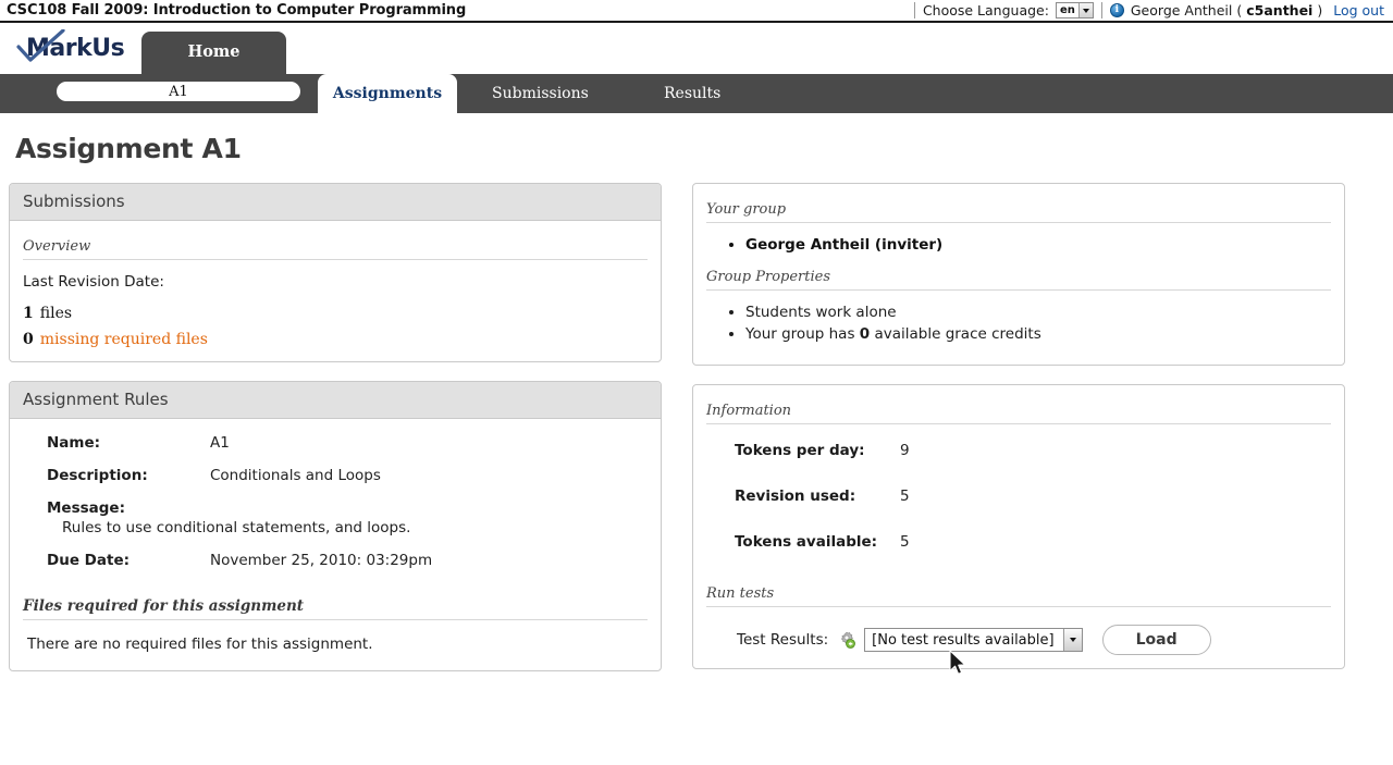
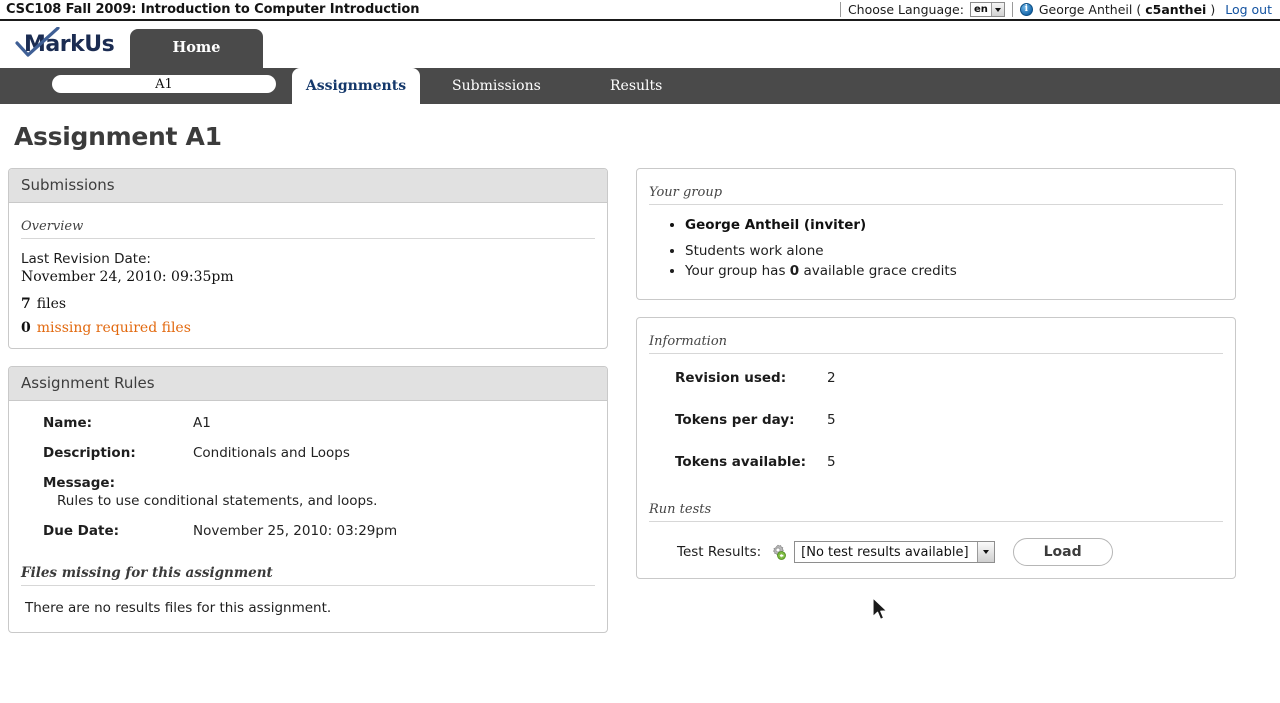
- CSC108 Fall 2009: Introduction to Computer Programming
+ CSC108 Fall 2009: Introduction to Computer Introduction
  Choose Language:
  en
  i
  George Antheil
  (
  c5anthei
  )
  Log out
  MarkUs
  Home
  A1
  Assignments
  Submissions
  Results
  Assignment A1
  Submissions
  Overview
  Last Revision Date:
+ November 24, 2010: 09:35pm
- 1 files
+ 7 files
  0 missing required files
  Assignment Rules
  Name:
  A1
  Description:
  Conditionals and Loops
  Message:
  Rules to use conditional statements, and loops.
  Due Date:
  November 25, 2010: 03:29pm
- Files required for this assignment
+ Files missing for this assignment
- There are no required files for this assignment.
+ There are no results files for this assignment.
  Your group
  George Antheil (inviter)
- Group Properties
  Students work alone
  Your group has 0 available grace credits
  Information
- Tokens per day:
+ Revision used:
- 9
+ 2
- Revision used:
+ Tokens per day:
  5
  Tokens available:
  5
  Run tests
  Test Results:
  [No test results available]
  Load
